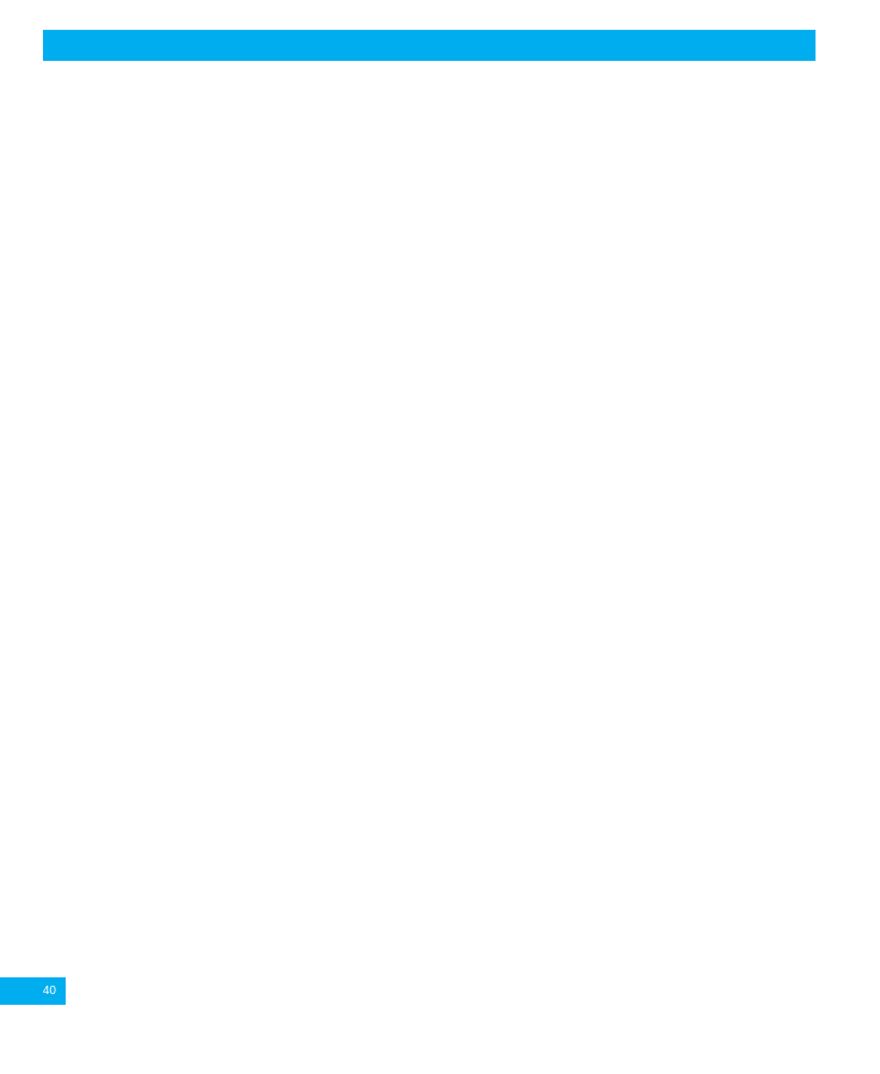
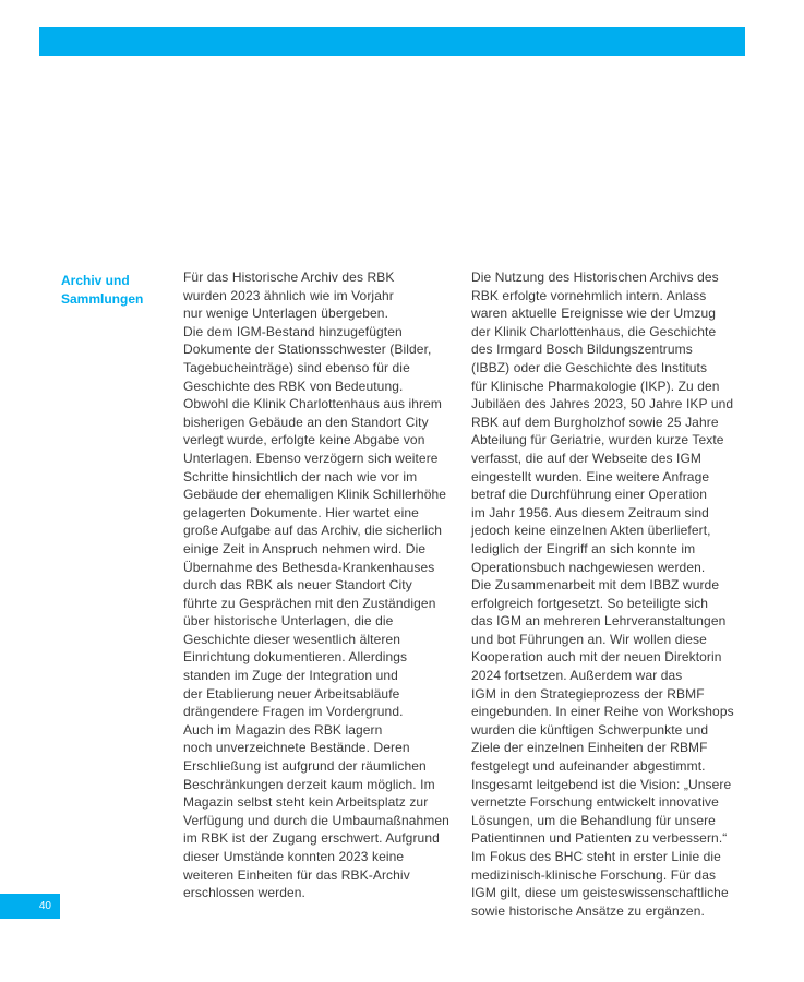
+ Archiv und
+ Sammlungen
+ Für das Historische Archiv des RBK
+ wurden 2023 ähnlich wie im Vorjahr
+ nur wenige Unterlagen übergeben.
+ Die dem IGM-Bestand hinzugefügten
+ Dokumente der Stationsschwester (Bilder,
+ Tagebucheinträge) sind ebenso für die
+ Geschichte des RBK von Bedeutung.
+ Obwohl die Klinik Charlottenhaus aus ihrem
+ bisherigen Gebäude an den Standort City
+ verlegt wurde, erfolgte keine Abgabe von
+ Unterlagen. Ebenso verzögern sich weitere
+ Schritte hinsichtlich der nach wie vor im
+ Gebäude der ehemaligen Klinik Schillerhöhe
+ gelagerten Dokumente. Hier wartet eine
+ große Aufgabe auf das Archiv, die sicherlich
+ einige Zeit in Anspruch nehmen wird. Die
+ Übernahme des Bethesda-Krankenhauses
+ durch das RBK als neuer Standort City
+ führte zu Gesprächen mit den Zuständigen
+ über historische Unterlagen, die die
+ Geschichte dieser wesentlich älteren
+ Einrichtung dokumentieren. Allerdings
+ standen im Zuge der Integration und
+ der Etablierung neuer Arbeitsabläufe
+ drängendere Fragen im Vordergrund.
+ Auch im Magazin des RBK lagern
+ noch unverzeichnete Bestände. Deren
+ Erschließung ist aufgrund der räumlichen
+ Beschränkungen derzeit kaum möglich. Im
+ Magazin selbst steht kein Arbeitsplatz zur
+ Verfügung und durch die Umbaumaßnahmen
+ im RBK ist der Zugang erschwert. Aufgrund
+ dieser Umstände konnten 2023 keine
+ weiteren Einheiten für das RBK-Archiv
+ erschlossen werden.
+ Die Nutzung des Historischen Archivs des
+ RBK erfolgte vornehmlich intern. Anlass
+ waren aktuelle Ereignisse wie der Umzug
+ der Klinik Charlottenhaus, die Geschichte
+ des Irmgard Bosch Bildungszentrums
+ (IBBZ) oder die Geschichte des Instituts
+ für Klinische Pharmakologie (IKP). Zu den
+ Jubiläen des Jahres 2023, 50 Jahre IKP und
+ RBK auf dem Burgholzhof sowie 25 Jahre
+ Abteilung für Geriatrie, wurden kurze Texte
+ verfasst, die auf der Webseite des IGM
+ eingestellt wurden. Eine weitere Anfrage
+ betraf die Durchführung einer Operation
+ im Jahr 1956. Aus diesem Zeitraum sind
+ jedoch keine einzelnen Akten überliefert,
+ lediglich der Eingriff an sich konnte im
+ Operationsbuch nachgewiesen werden.
+ Die Zusammenarbeit mit dem IBBZ wurde
+ erfolgreich fortgesetzt. So beteiligte sich
+ das IGM an mehreren Lehrveranstaltungen
+ und bot Führungen an. Wir wollen diese
+ Kooperation auch mit der neuen Direktorin
+ 2024 fortsetzen. Außerdem war das
+ IGM in den Strategieprozess der RBMF
+ eingebunden. In einer Reihe von Workshops
+ wurden die künftigen Schwerpunkte und
+ Ziele der einzelnen Einheiten der RBMF
+ festgelegt und aufeinander abgestimmt.
+ Insgesamt leitgebend ist die Vision: „Unsere
+ vernetzte Forschung entwickelt innovative
+ Lösungen, um die Behandlung für unsere
+ Patientinnen und Patienten zu verbessern.“
+ Im Fokus des BHC steht in erster Linie die
+ medizinisch-klinische Forschung. Für das
+ IGM gilt, diese um geisteswissenschaftliche
+ sowie historische Ansätze zu ergänzen.
  40
